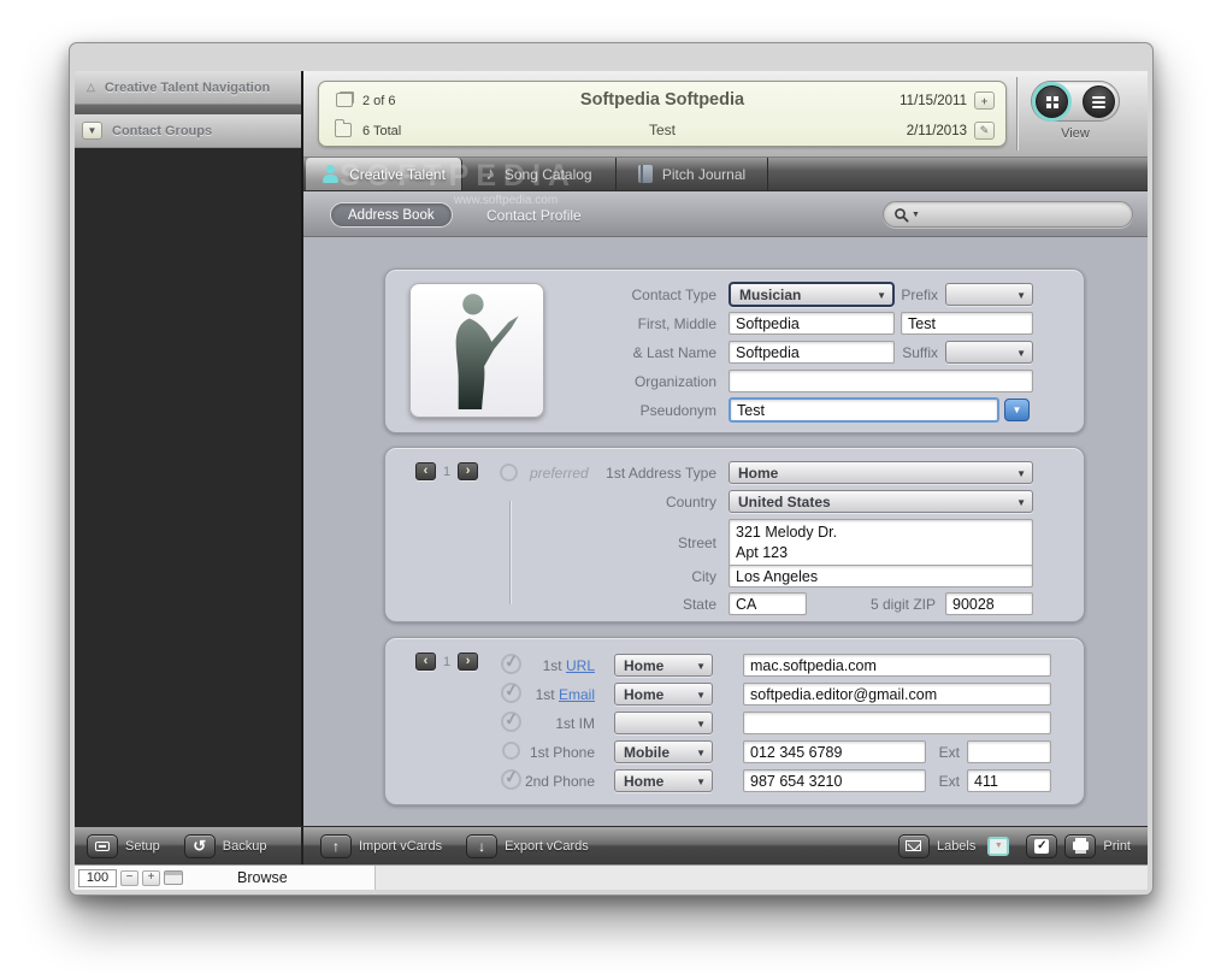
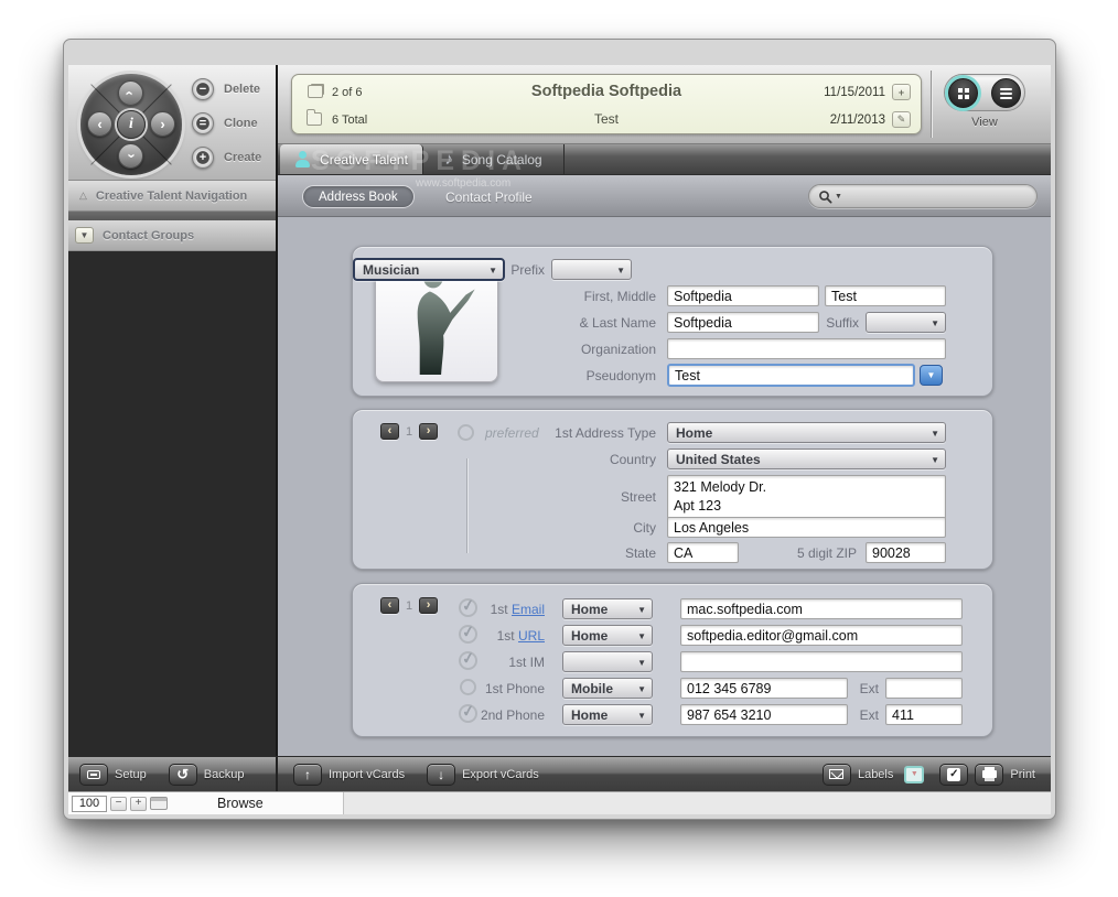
+ i
+ Delete
+ Clone
+ Create
  △
  Creative Talent Navigation
  Contact Groups
  2 of 6
  6 Total
  Softpedia Softpedia
  Test
  11/15/2011
  2/11/2013
  View
  SOFTPEDIA
  Creative Talent
  Song Catalog
- Pitch Journal
  www.softpedia.com
  Address Book
  Contact Profile
- Contact Type
  Musician
  Prefix
  First, Middle
  Softpedia
  Test
  & Last Name
  Softpedia
  Suffix
  Organization
  Pseudonym
  Test
  1
  preferred
  1st Address Type
  Home
  Country
  United States
  Street
  321 Melody Dr.
  Apt 123
  City
  Los Angeles
  State
  CA
  5 digit ZIP
  90028
  1
- 1st URL
+ 1st Email
  Home
  mac.softpedia.com
- 1st Email
+ 1st URL
  Home
  softpedia.editor@gmail.com
  1st IM
  1st Phone
  Mobile
  012 345 6789
  Ext
  2nd Phone
  Home
  987 654 3210
  Ext
  411
  Setup
  Backup
  Import vCards
  Export vCards
  Labels
  Print
  100
  Browse
